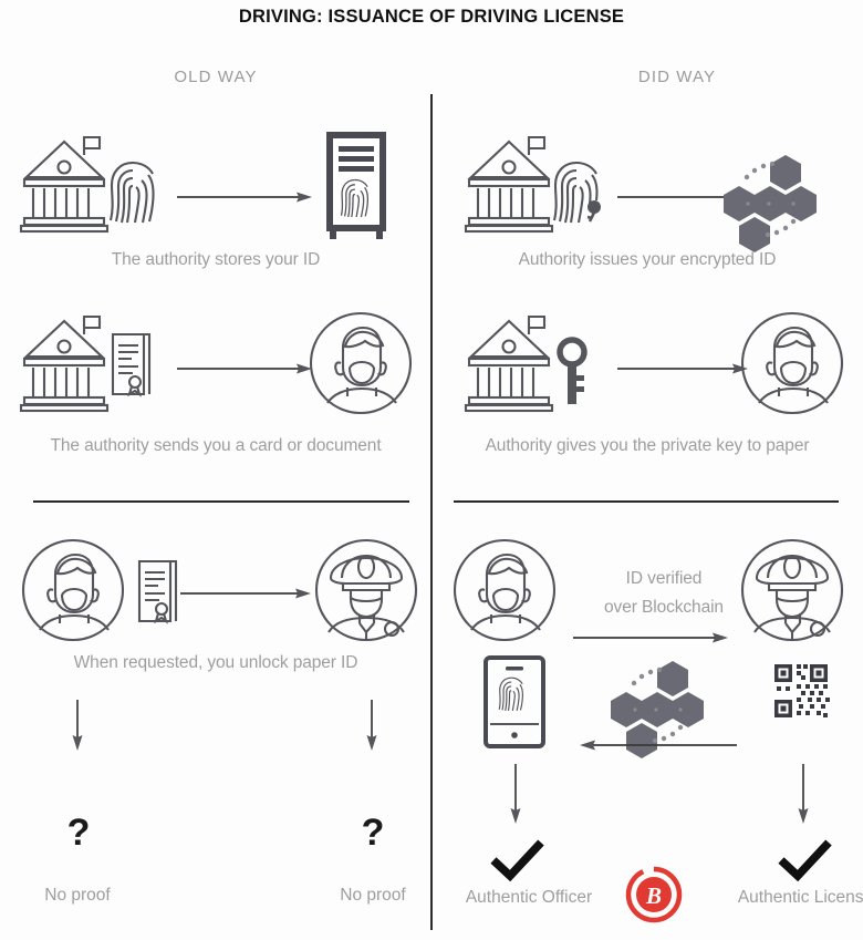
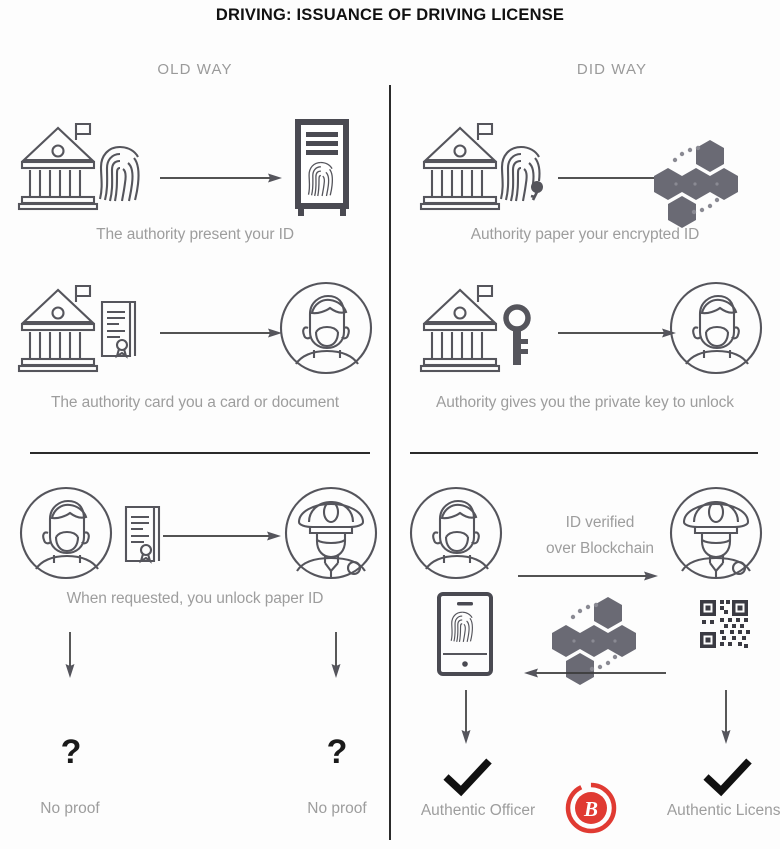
  DRIVING: ISSUANCE OF DRIVING LICENSE
  OLD WAY
  DID WAY
- The authority stores your ID
+ The authority present your ID
- Authority issues your encrypted ID
+ Authority paper your encrypted ID
- The authority sends you a card or document
+ The authority card you a card or document
- Authority gives you the private key to paper
+ Authority gives you the private key to unlock
  When requested, you unlock paper ID
  ?
  No proof
  ?
  No proof
  ID verified
  over Blockchain
  Authentic Officer
  Authentic Licens
  B
